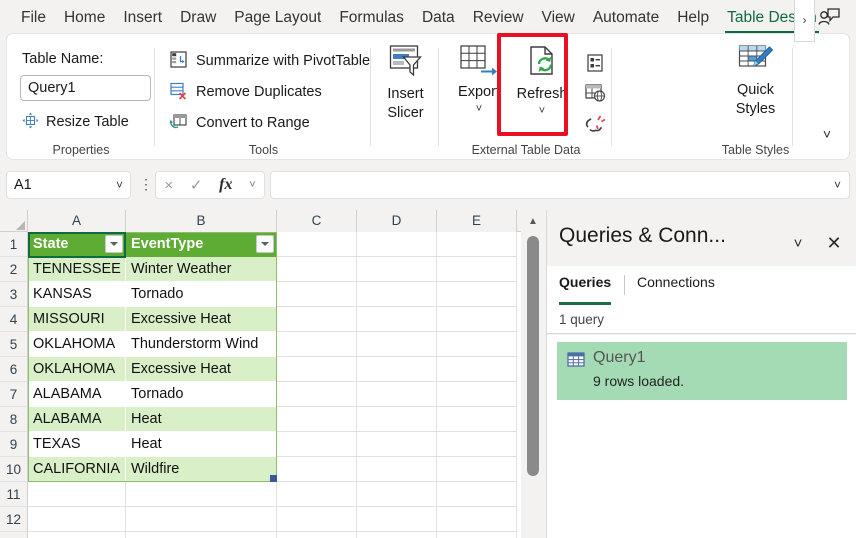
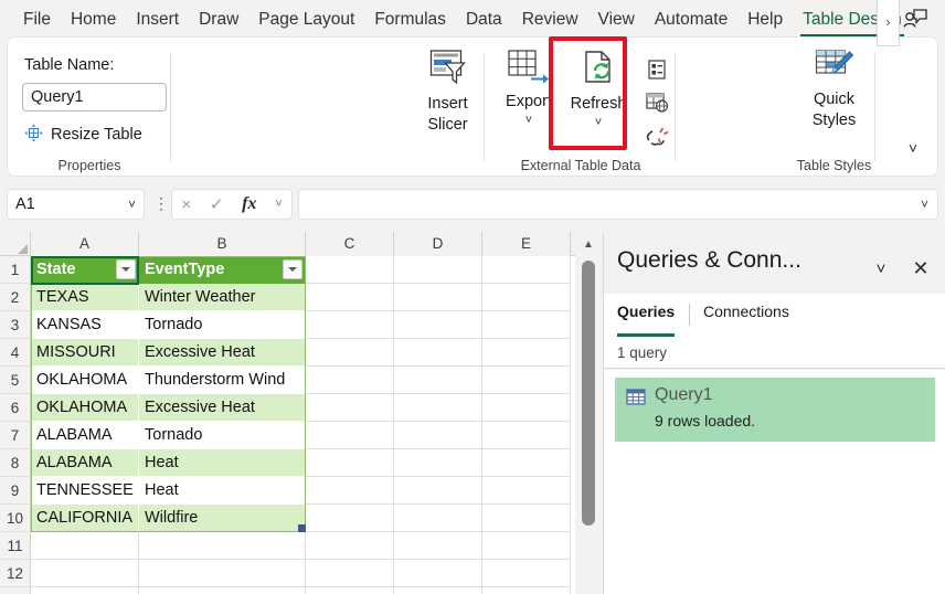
  File
  Home
  Insert
  Draw
  Page Layout
  Formulas
  Data
  Review
  View
  Automate
  Help
  Table Des
  ›
  Table Name:
  Query1
  Resize Table
  Properties
- Summarize with PivotTable
- Remove Duplicates
- Convert to Range
- Tools
  Insert
  Slicer
  Export
  ˅
  Refresh
  ˅
  External Table Data
  Quick
  Styles
  Table Styles
  ˅
  A1
  ˅
  ⋮
  ×
  ✓
  fx
  ˅
  ˅
  A
  B
  C
  D
  E
  1
  2
  3
  4
  5
  6
  7
  8
  9
  10
  11
  12
  State
  EventType
- TENNESSEE
+ TEXAS
  Winter Weather
  KANSAS
  Tornado
  MISSOURI
  Excessive Heat
  OKLAHOMA
  Thunderstorm Wind
  OKLAHOMA
  Excessive Heat
  ALABAMA
  Tornado
  ALABAMA
  Heat
- TEXAS
+ TENNESSEE
  Heat
  CALIFORNIA
  Wildfire
  ▲
  Queries & Conn...
  ˅
  ✕
  Queries
  Connections
  1 query
  Query1
  9 rows loaded.
